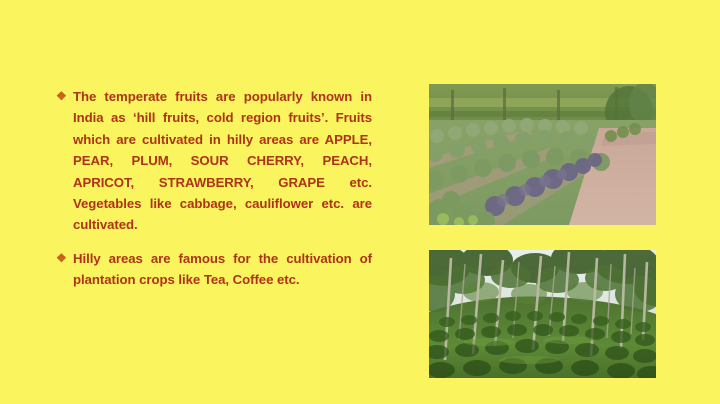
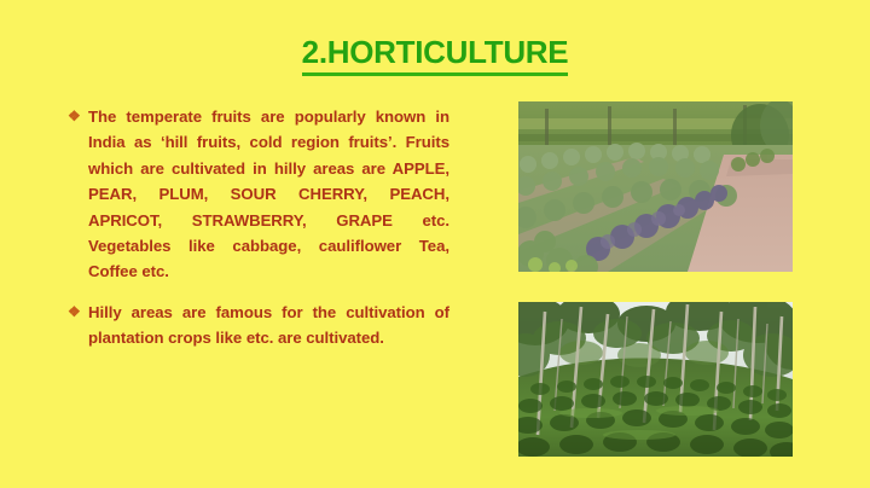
+ 2.HORTICULTURE
  ❖
- The temperate fruits are popularly known in India as ‘hill fruits, cold region fruits’. Fruits which are cultivated in hilly areas are APPLE, PEAR, PLUM, SOUR CHERRY, PEACH, APRICOT, STRAWBERRY, GRAPE etc. Vegetables like cabbage, cauliflower etc. are cultivated.
+ The temperate fruits are popularly known in India as ‘hill fruits, cold region fruits’. Fruits which are cultivated in hilly areas are APPLE, PEAR, PLUM, SOUR CHERRY, PEACH, APRICOT, STRAWBERRY, GRAPE etc. Vegetables like cabbage, cauliflower Tea, Coffee etc.
  ❖
- Hilly areas are famous for the cultivation of plantation crops like Tea, Coffee etc.
+ Hilly areas are famous for the cultivation of plantation crops like etc. are cultivated.
